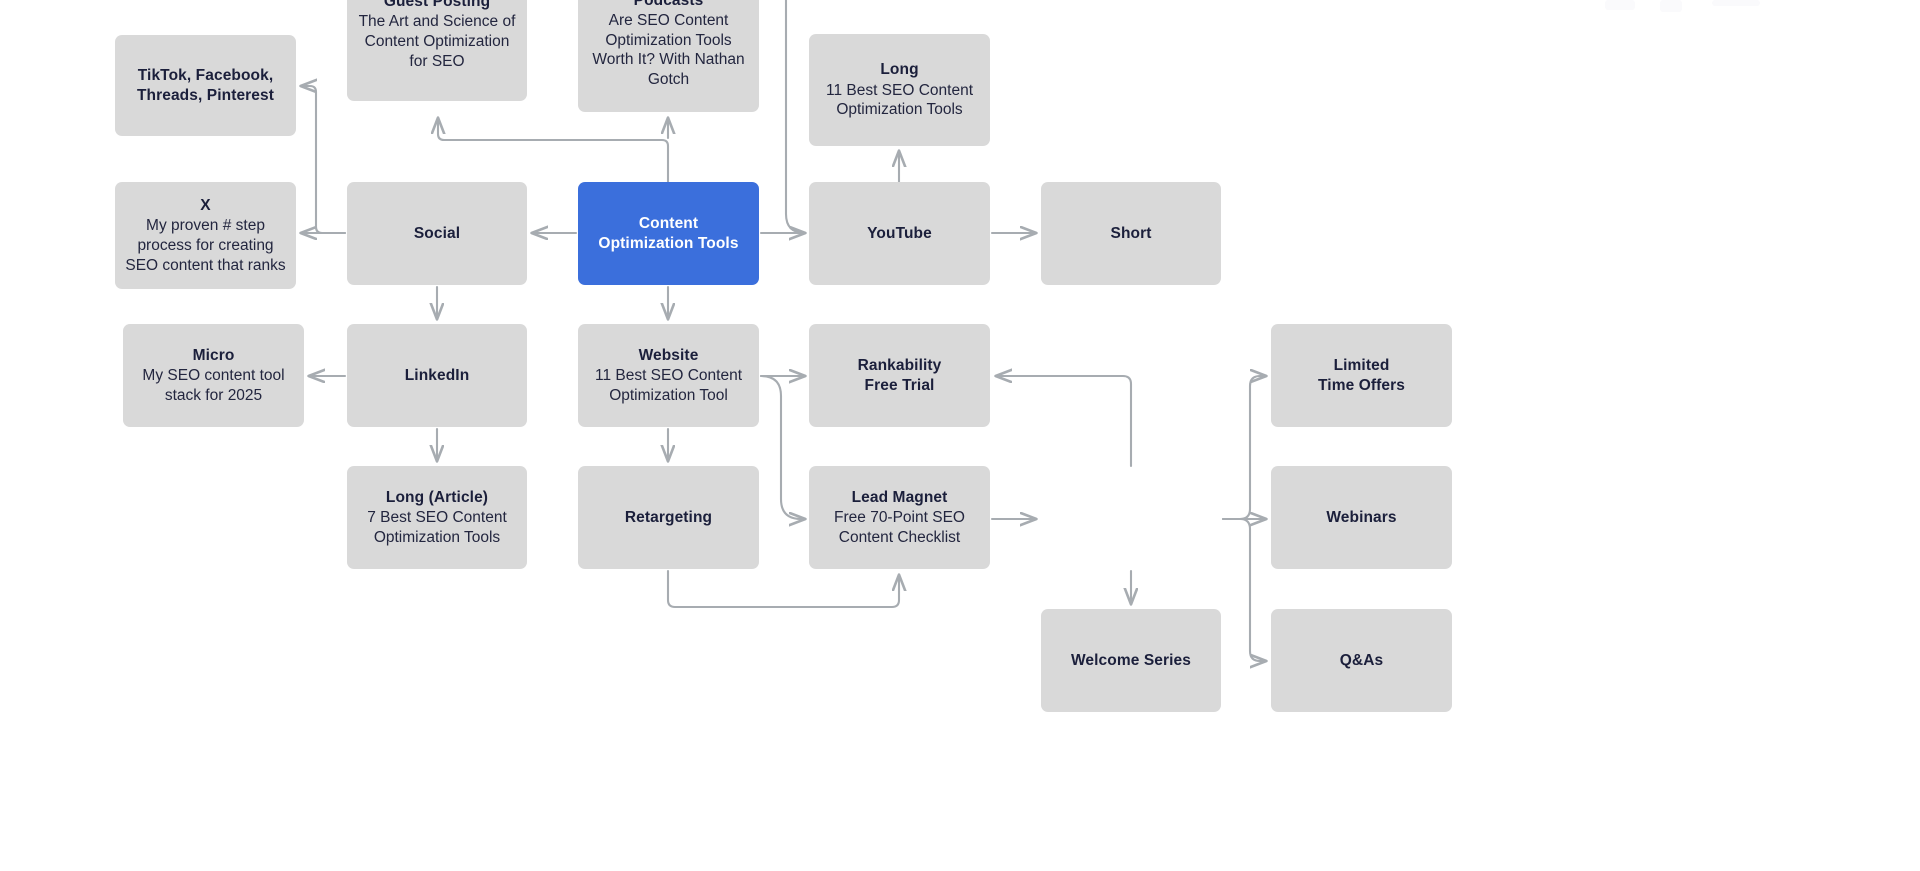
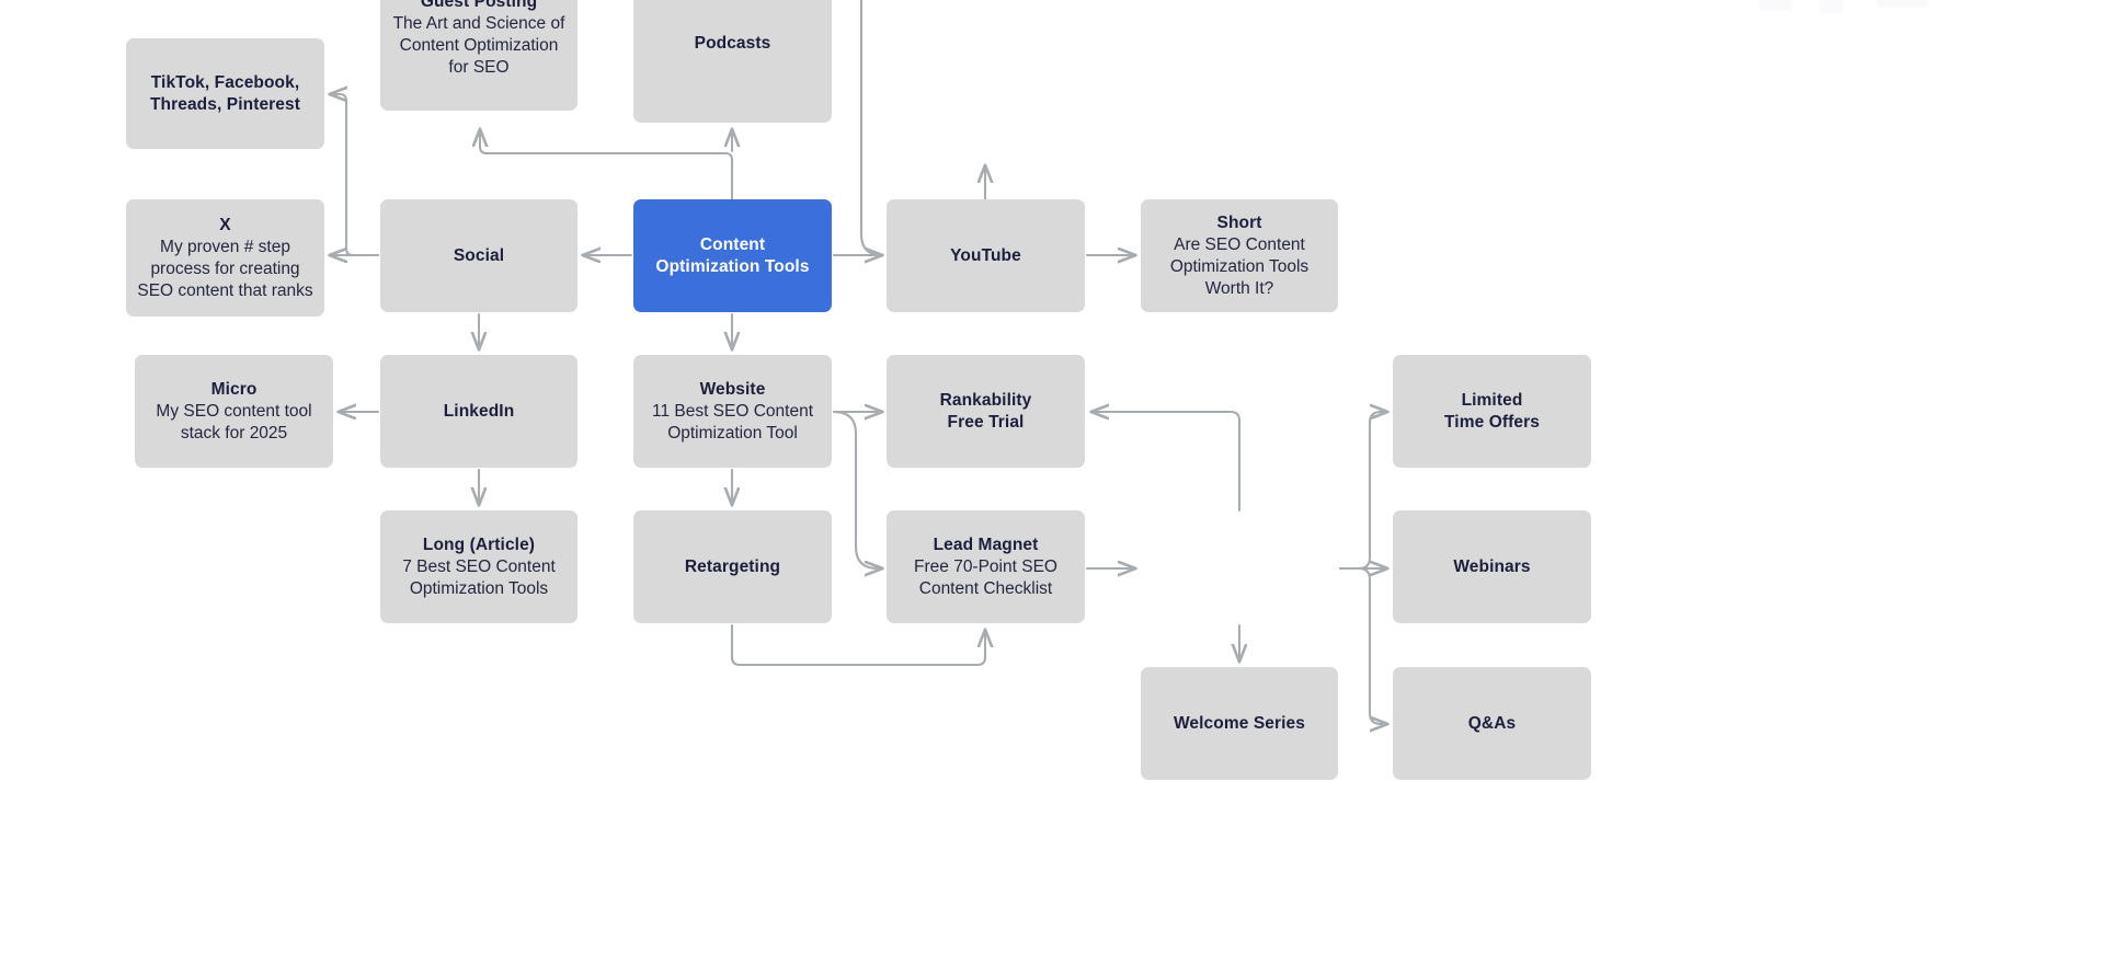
  TikTok, Facebook,
  Threads, Pinterest
  Guest Posting
  The Art and Science of Content Optimization for SEO
  Podcasts
- Are SEO Content Optimization Tools Worth It? With Nathan Gotch
- Long
- 11 Best SEO Content Optimization Tools
  X
  My proven # step process for creating SEO content that ranks
  Social
  Content
  Optimization Tools
  YouTube
  Short
+ Are SEO Content Optimization Tools Worth It?
  Micro
  My SEO content tool stack for 2025
  LinkedIn
  Website
  11 Best SEO Content Optimization Tool
  Rankability
  Free Trial
  Limited
  Time Offers
  Long (Article)
  7 Best SEO Content Optimization Tools
  Retargeting
  Lead Magnet
  Free 70-Point SEO Content Checklist
  Webinars
  Welcome Series
  Q&As
